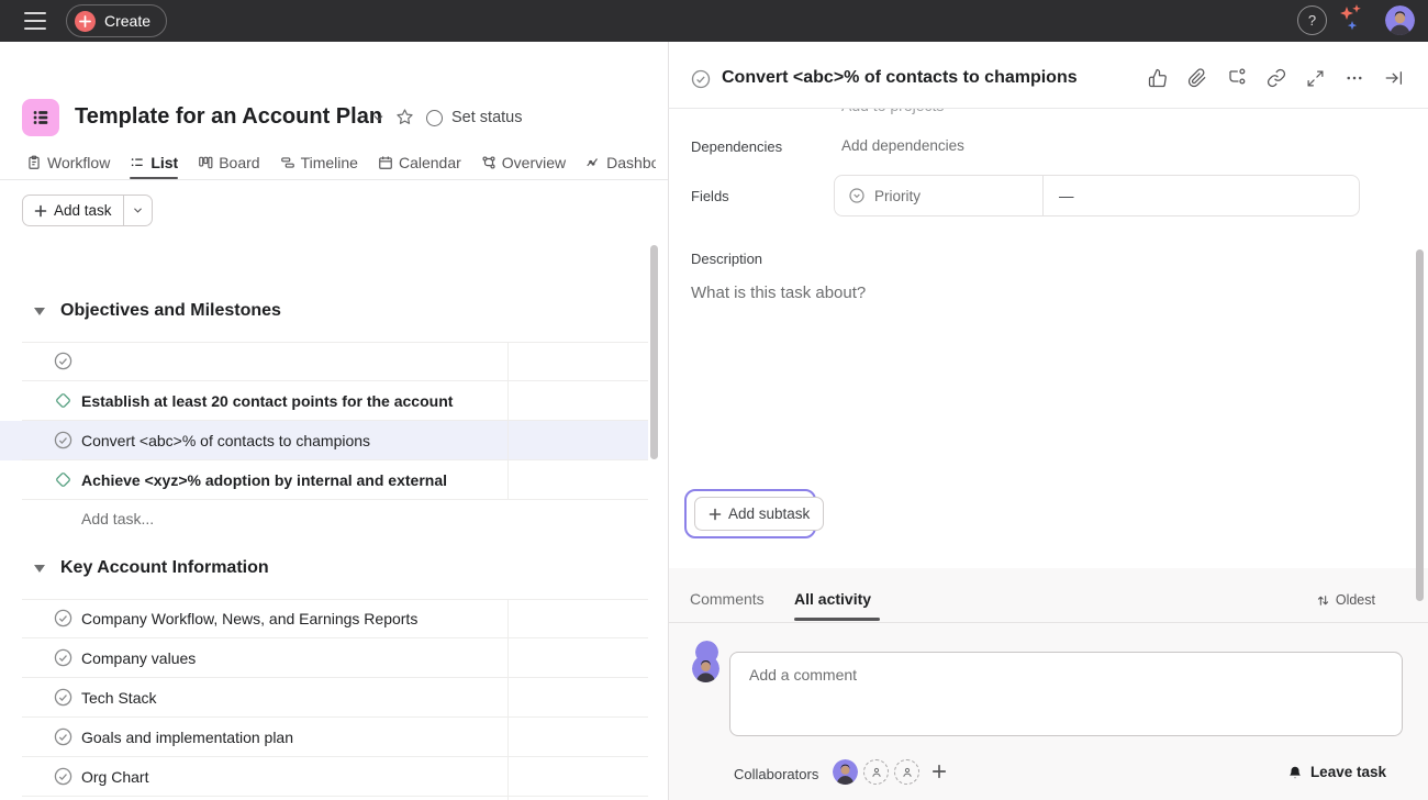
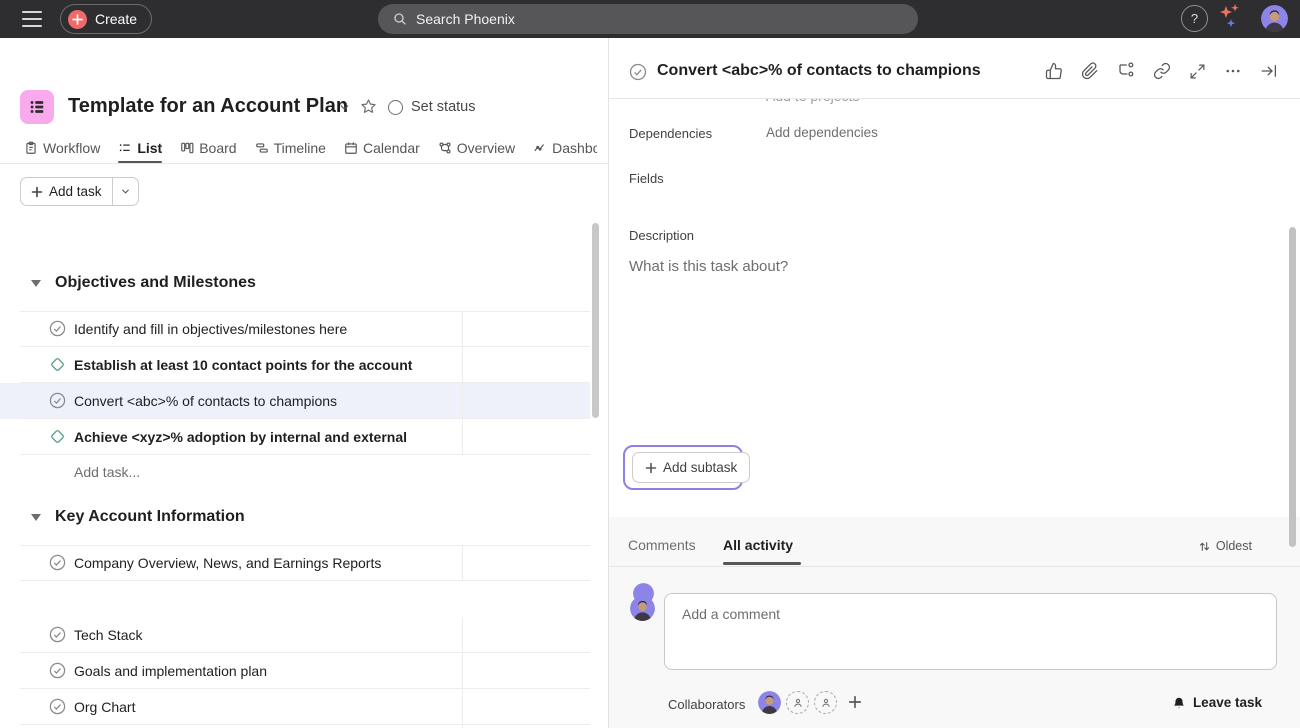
  Create
+ Search Phoenix
  ?
  Template for an Account Pla
  Set status
  Workflow
  List
  Board
  Timeline
  Calendar
  Overview
  Add task
  Objectives and Milestones
+ Identify and fill in objectives/milestones here
- Establish at least 20 contact points for the account
+ Establish at least 10 contact points for the account
  Convert <abc>% of contacts to champions
  Achieve <xyz>% adoption by internal and external
  Add task...
  Key Account Information
- Company Workflow, News, and Earnings Reports
+ Company Overview, News, and Earnings Reports
- Company values
  Tech Stack
  Goals and implementation plan
  Org Chart
  Dependencies
  Add dependencies
  Fields
- Priority
- —
  Description
  What is this task about?
  Add subtask
  Comments
  All activity
  Oldest
  Add a comment
  Collaborators
  Leave task
  Convert <abc>% of contacts to champions
